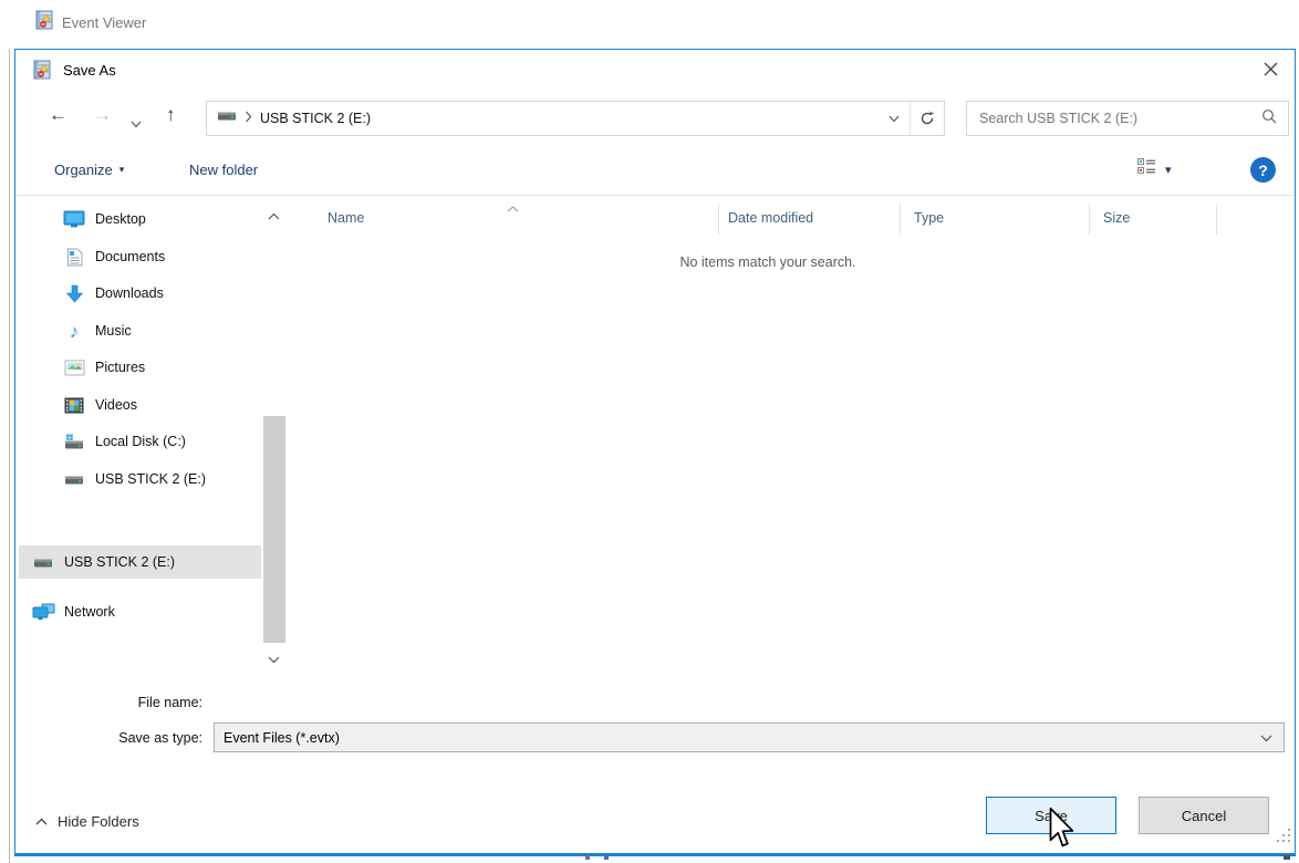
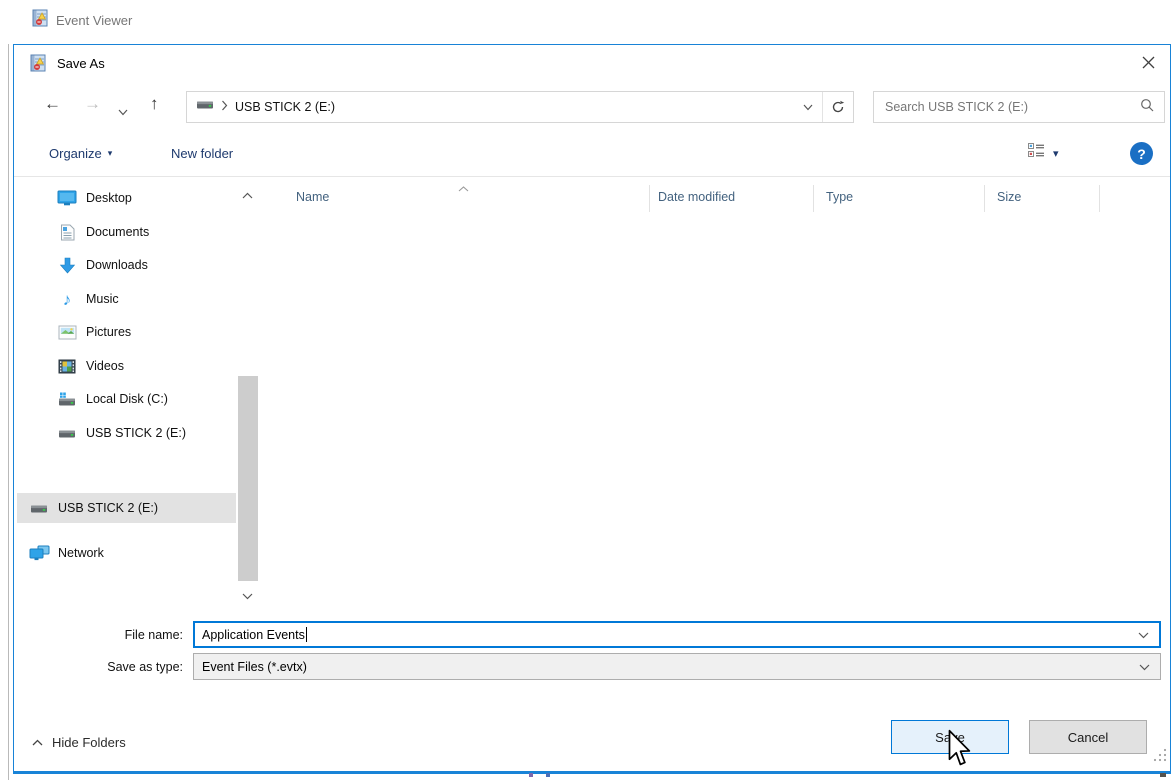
  Event Viewer
  Save As
  ←
  →
  ↑
  USB STICK 2 (E:)
  Search USB STICK 2 (E:)
  Organize
  ▾
  New folder
  ▾
  ?
  Name
  Date modified
  Type
  Size
- No items match your search.
  Desktop
  Documents
  Downloads
  ♪
  Music
  Pictures
  Videos
  Local Disk (C:)
  USB STICK 2 (E:)
  USB STICK 2 (E:)
  Network
  File name:
+ Application Events
  Save as type:
  Event Files (*.evtx)
  Hide Folders
  Sae
  Cancel
